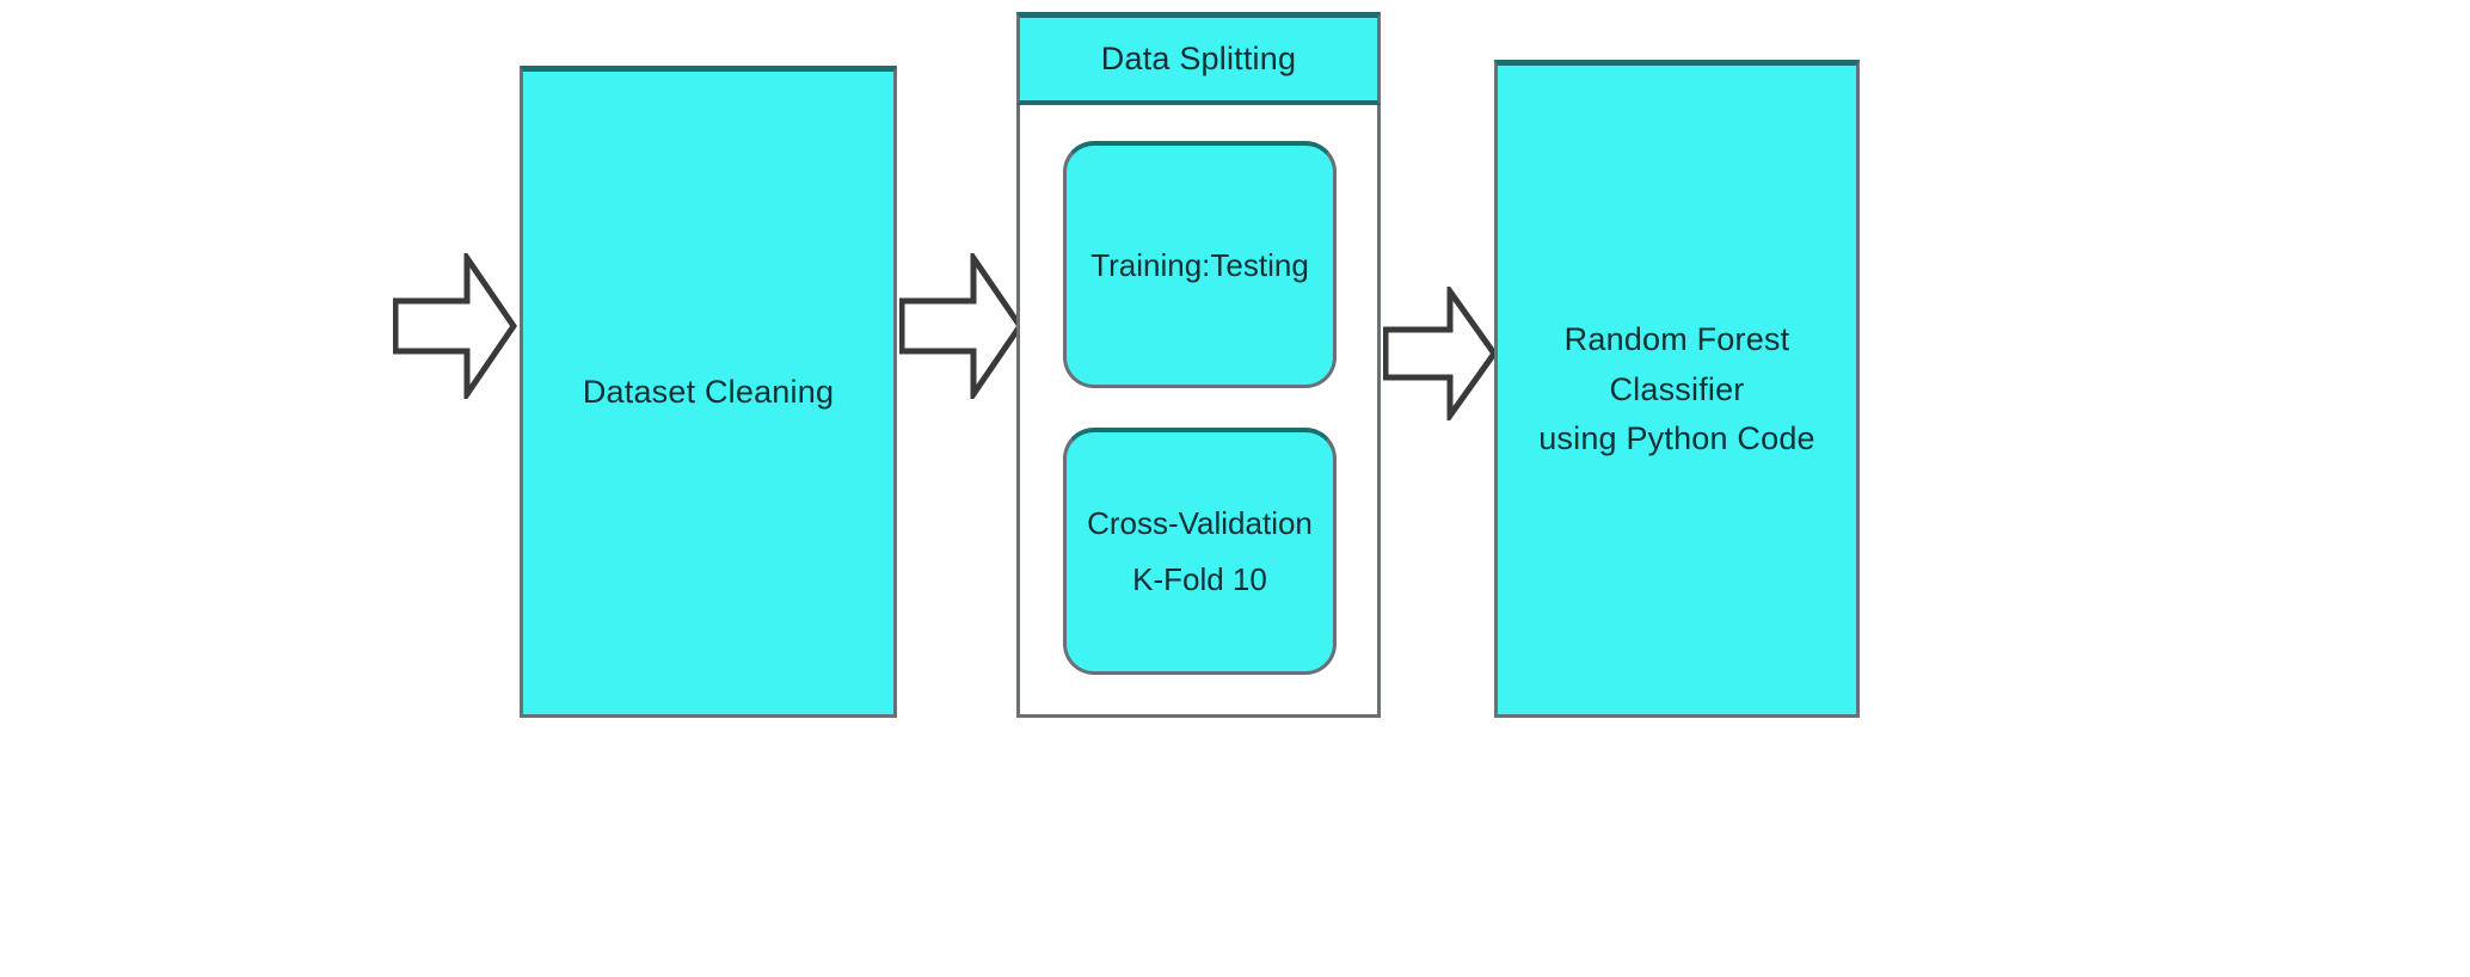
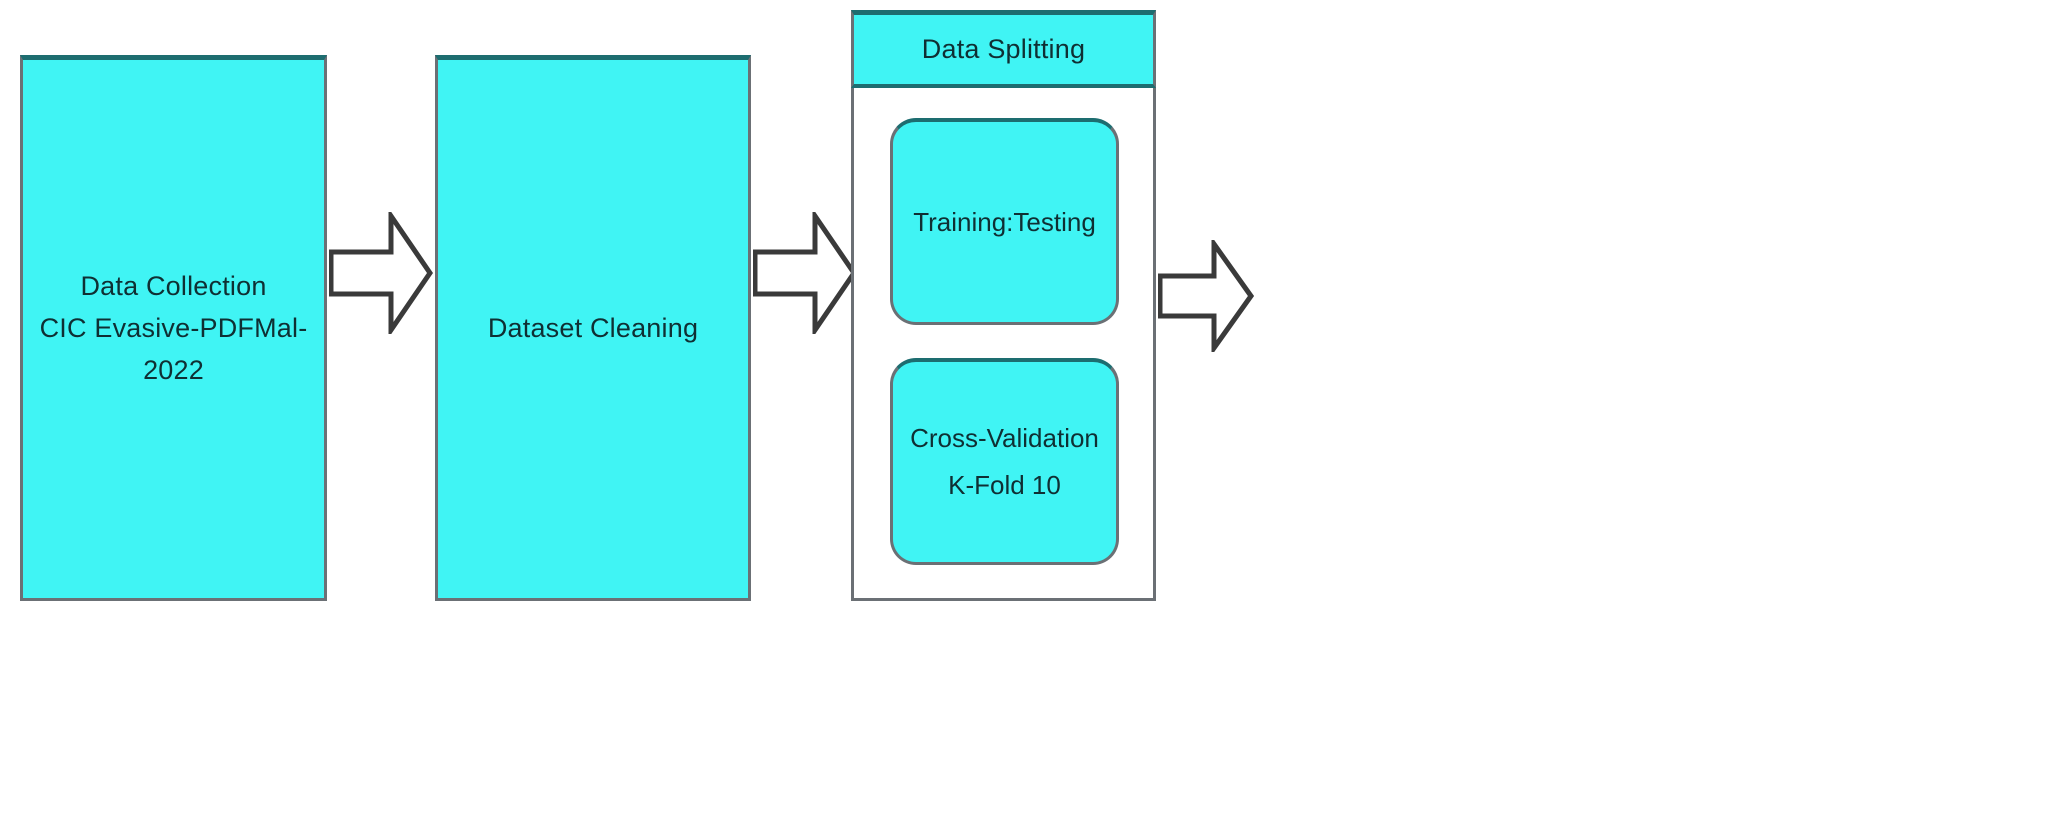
+ Data Collection
+ CIC Evasive-PDFMal-2022
  Dataset Cleaning
  Data Splitting
  Training:Testing
  Cross-Validation
  K-Fold 10
- Random Forest Classifier
- using Python Code
